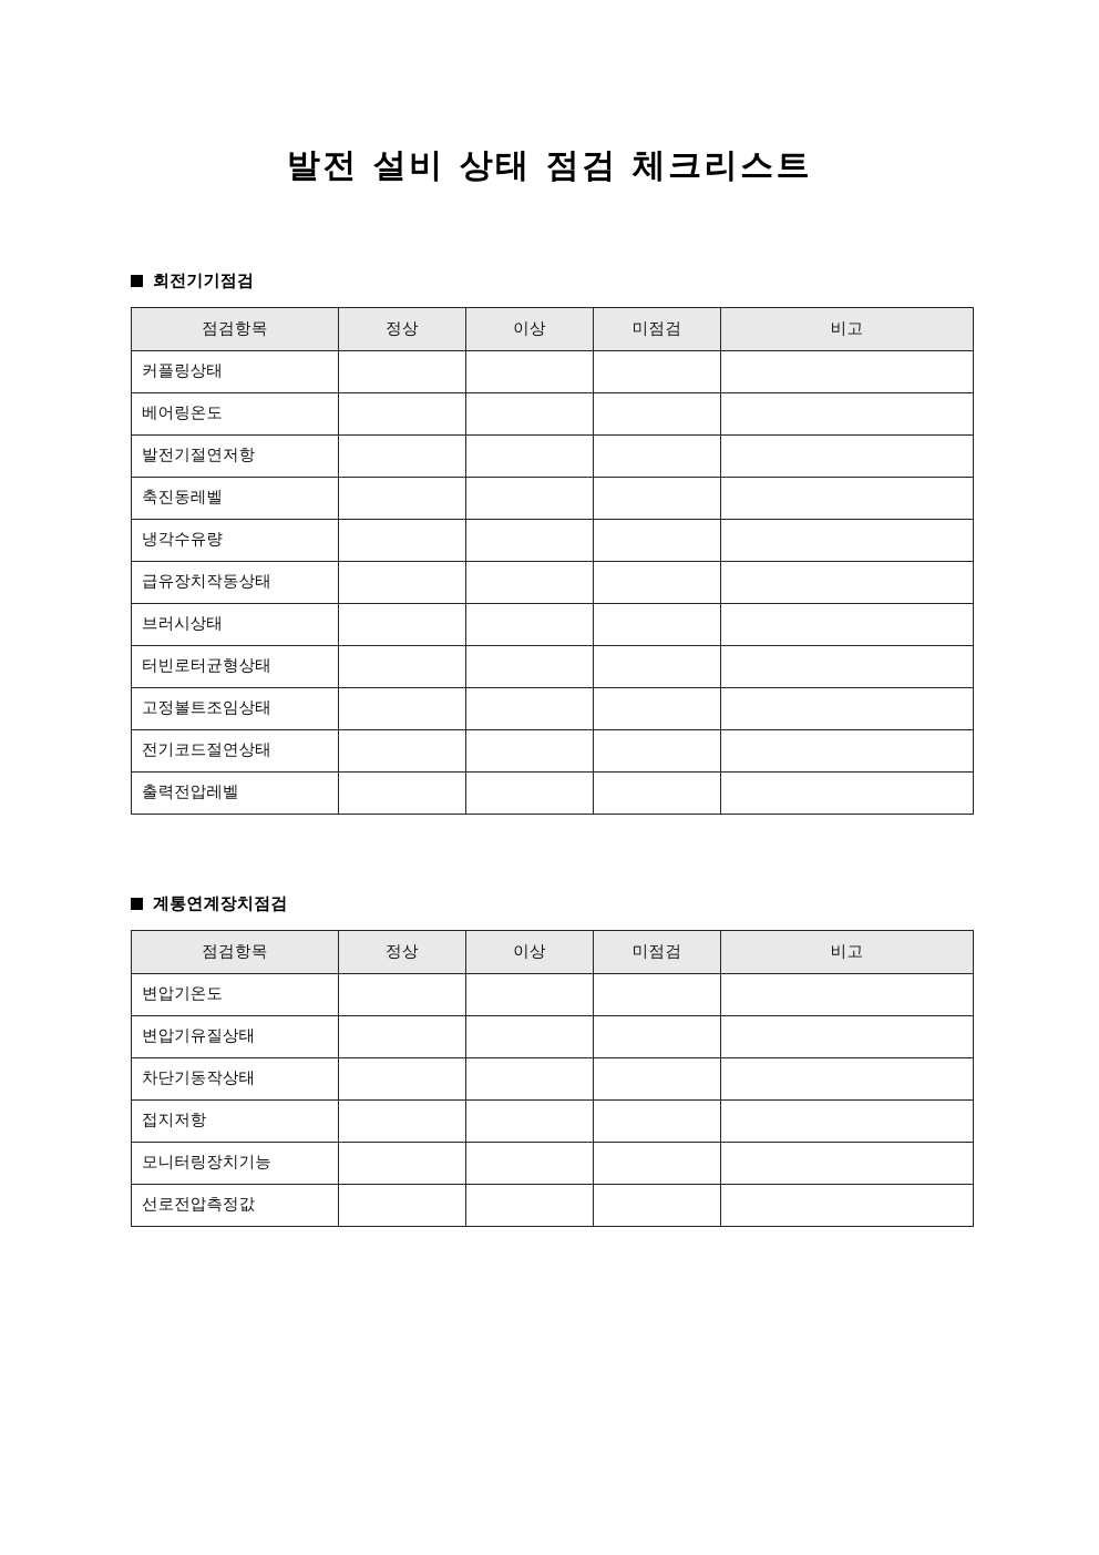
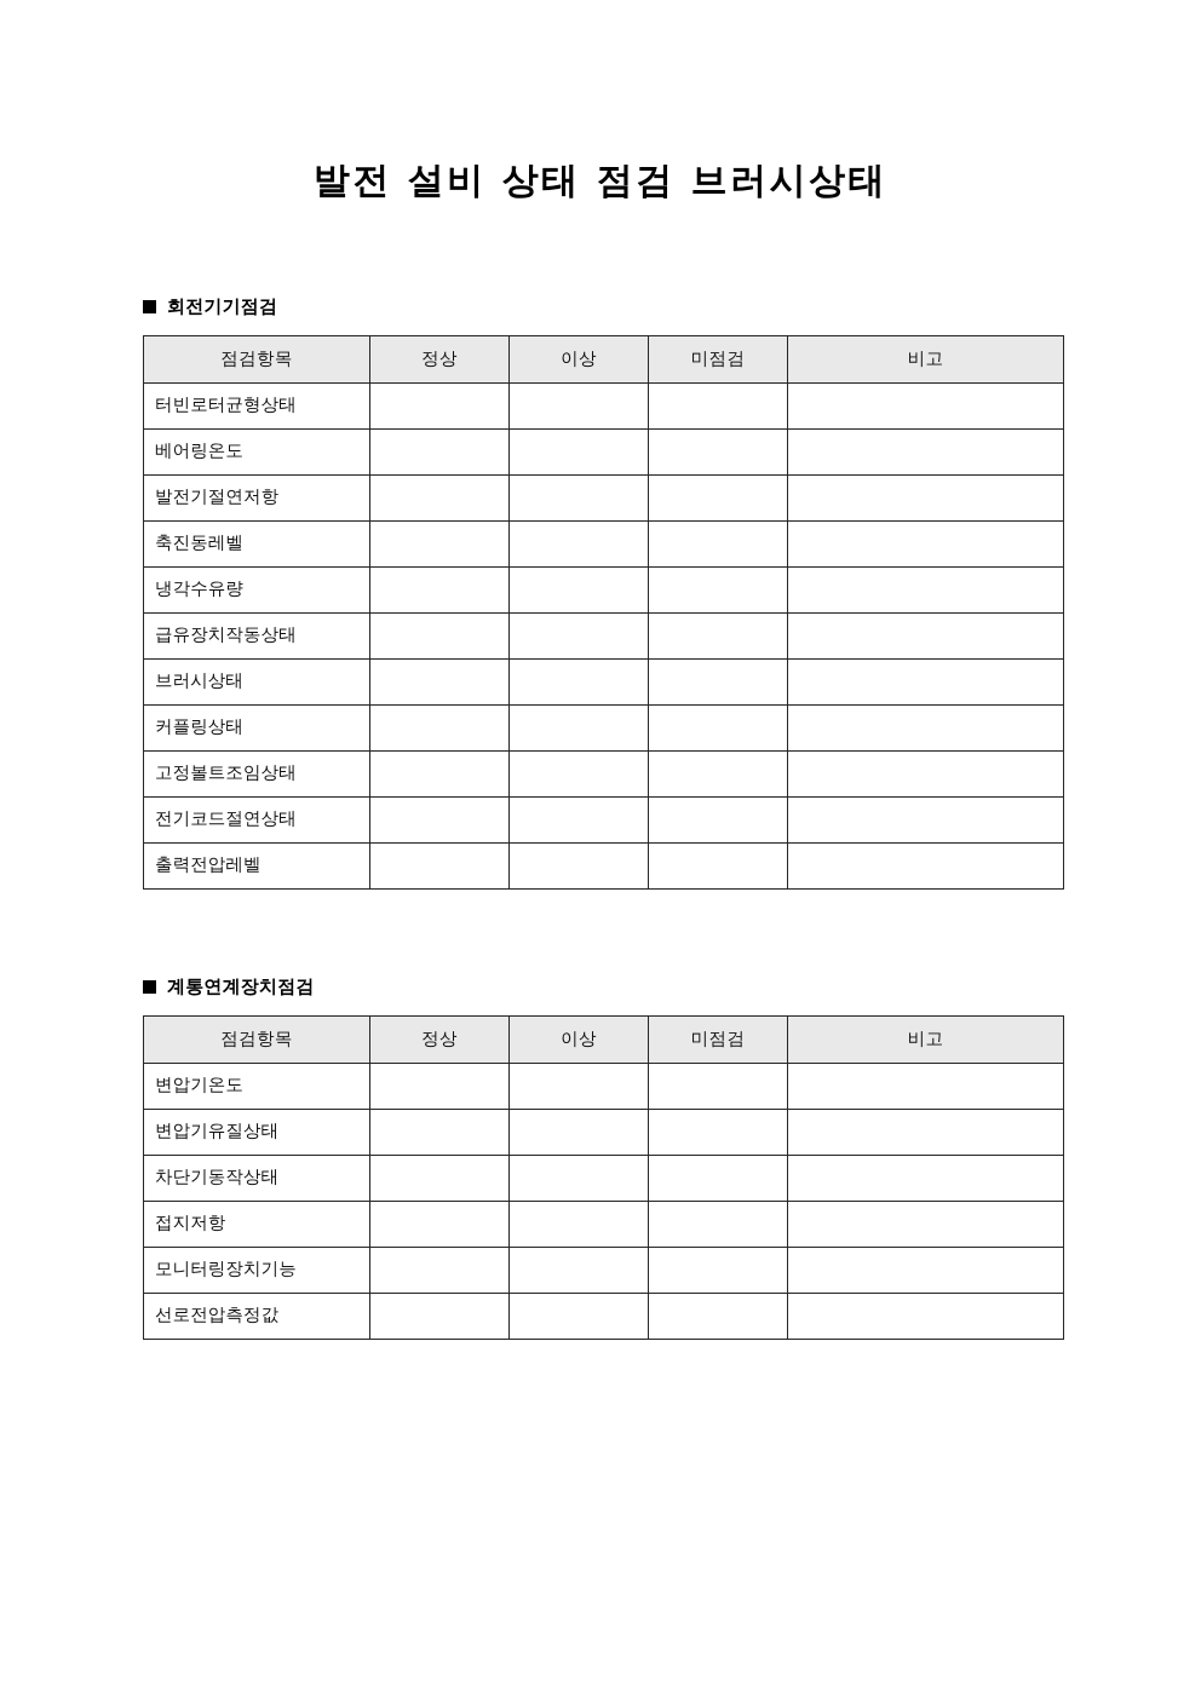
- 발전 설비 상태 점검 체크리스트
+ 발전 설비 상태 점검 브러시상태
  회전기기점검
  점검항목	정상	이상	미점검	비고
- 커플링상태
+ 터빈로터균형상태
  베어링온도
  발전기절연저항
  축진동레벨
  냉각수유량
  급유장치작동상태
  브러시상태
- 터빈로터균형상태
+ 커플링상태
  고정볼트조임상태
  전기코드절연상태
  출력전압레벨
  계통연계장치점검
  점검항목	정상	이상	미점검	비고
  변압기온도
  변압기유질상태
  차단기동작상태
  접지저항
  모니터링장치기능
  선로전압측정값
